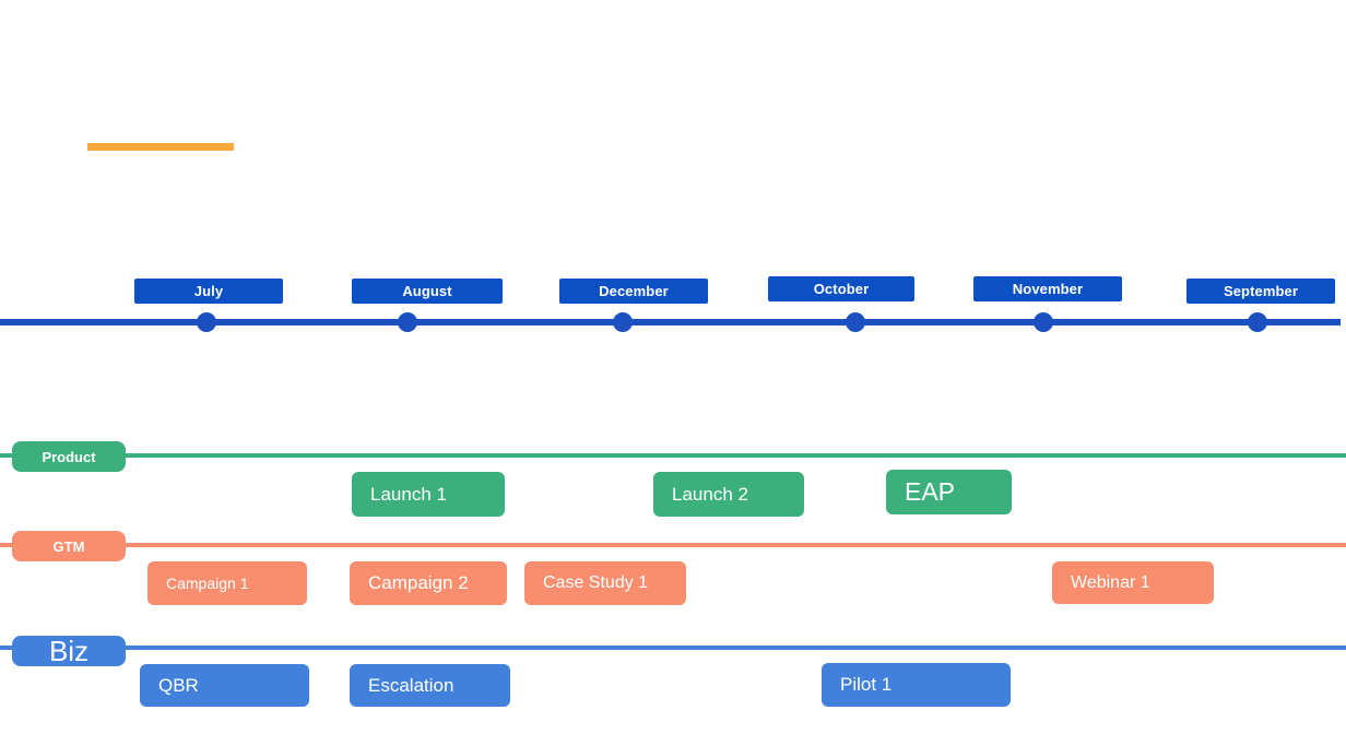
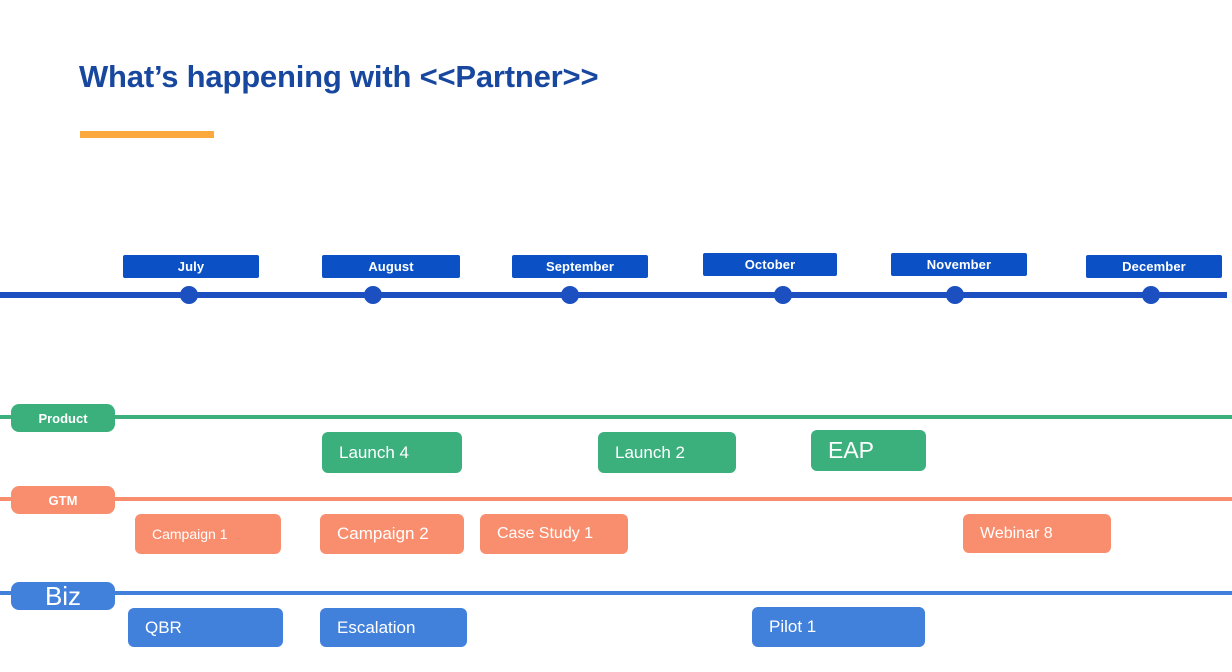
+ What’s happening with <<Partner>>
  July
  August
- December
+ September
  October
  November
- September
+ December
  Product
- Launch 1
+ Launch 4
  Launch 2
  EAP
  GTM
  Campaign 1
  Campaign 2
  Case Study 1
- Webinar 1
+ Webinar 8
  Biz
  QBR
  Escalation
  Pilot 1
